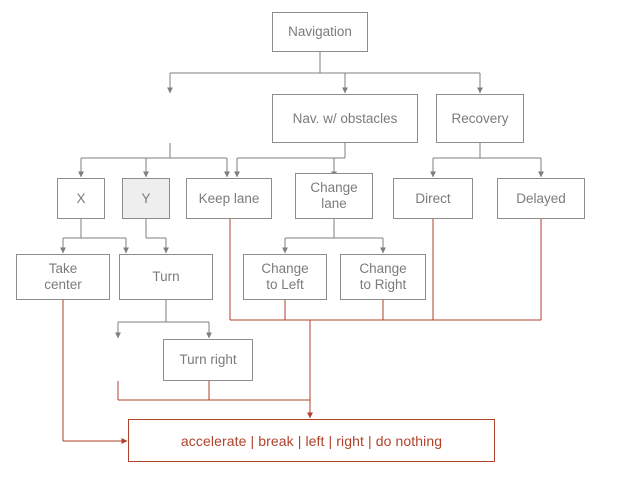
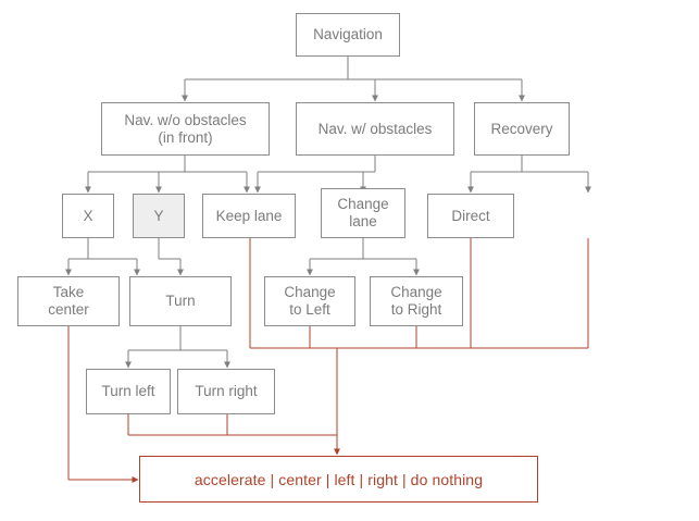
  Navigation
+ Nav. w/o obstacles
+ (in front)
  Nav. w/ obstacles
  Recovery
  X
  Y
  Keep lane
  Change
  lane
  Direct
- Delayed
  Take
  center
  Turn
  Change
  to Left
  Change
  to Right
+ Turn left
  Turn right
- accelerate | break | left | right | do nothing
+ accelerate | center | left | right | do nothing
